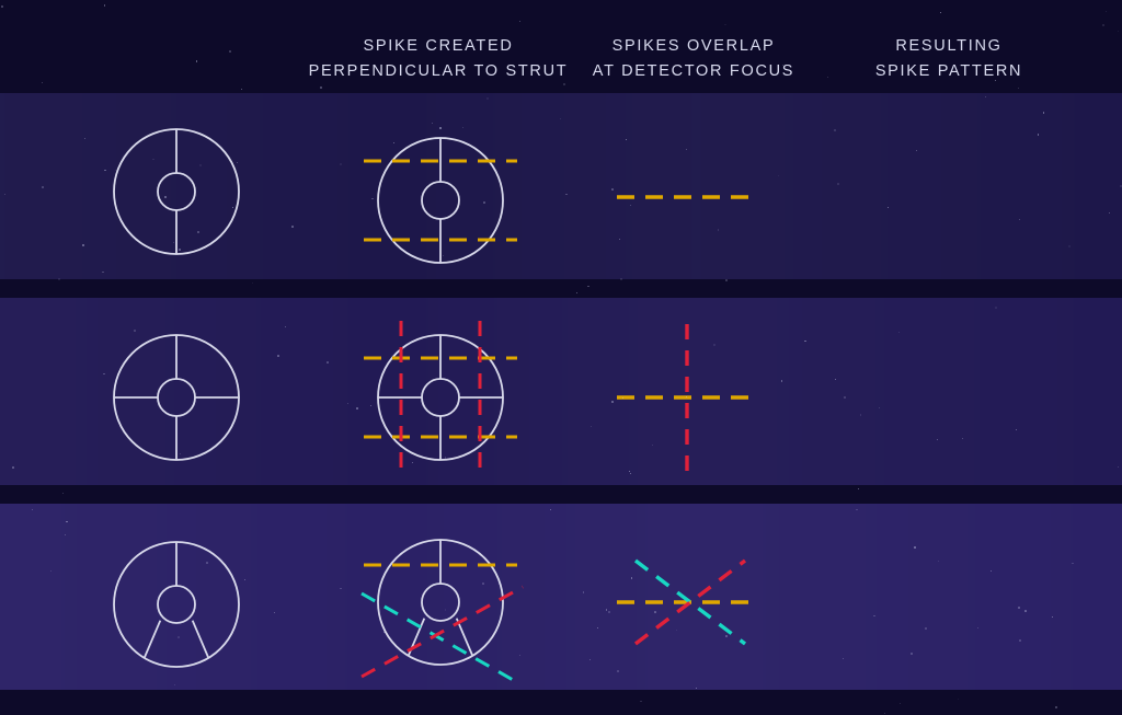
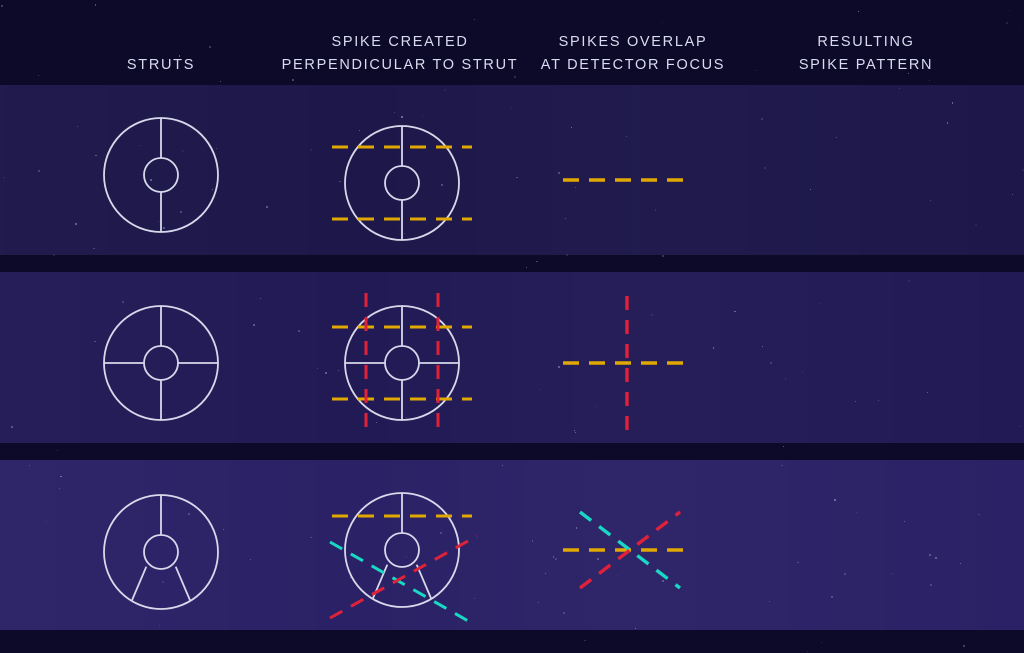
+ STRUTS
  SPIKE CREATED
  PERPENDICULAR TO STRUT
  SPIKES OVERLAP
  AT DETECTOR FOCUS
  RESULTING
  SPIKE PATTERN
